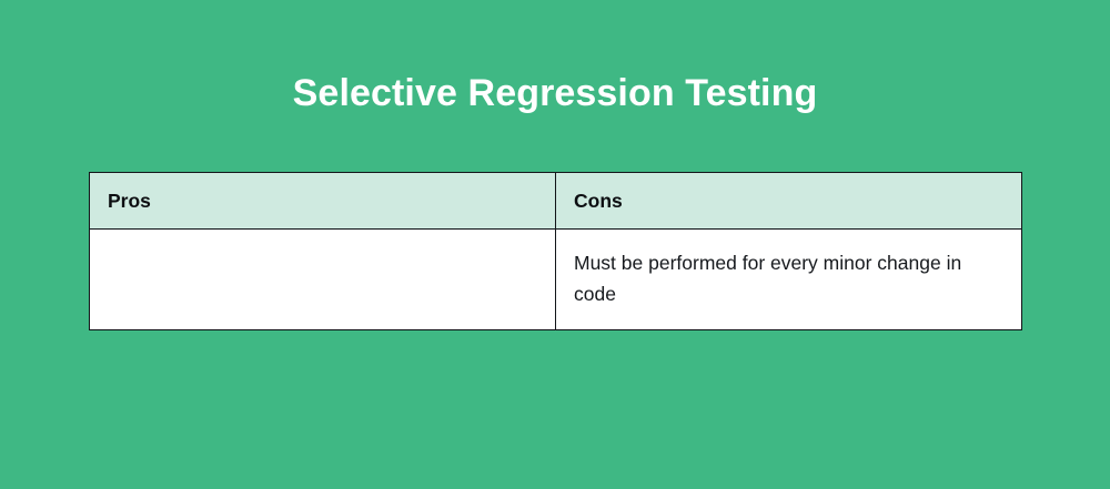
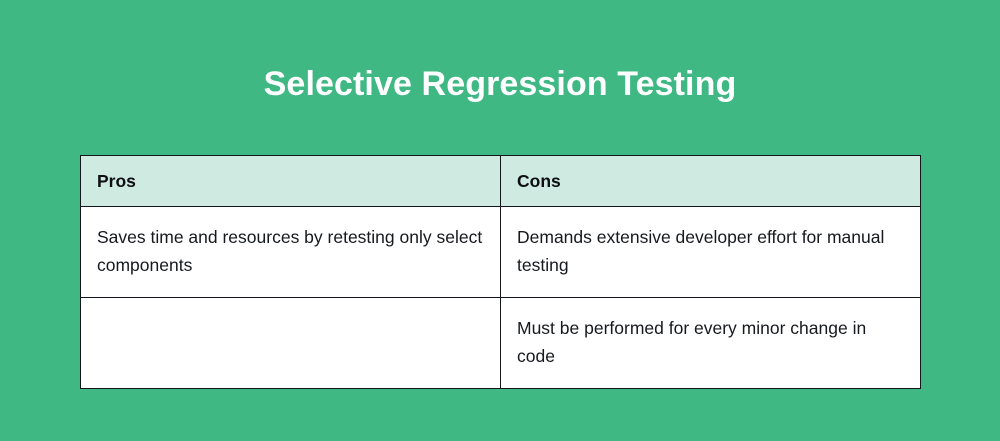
  Selective Regression Testing
  Pros	Cons
+ Saves time and resources by retesting only select components	Demands extensive developer effort for manual testing
  	Must be performed for every minor change in code
